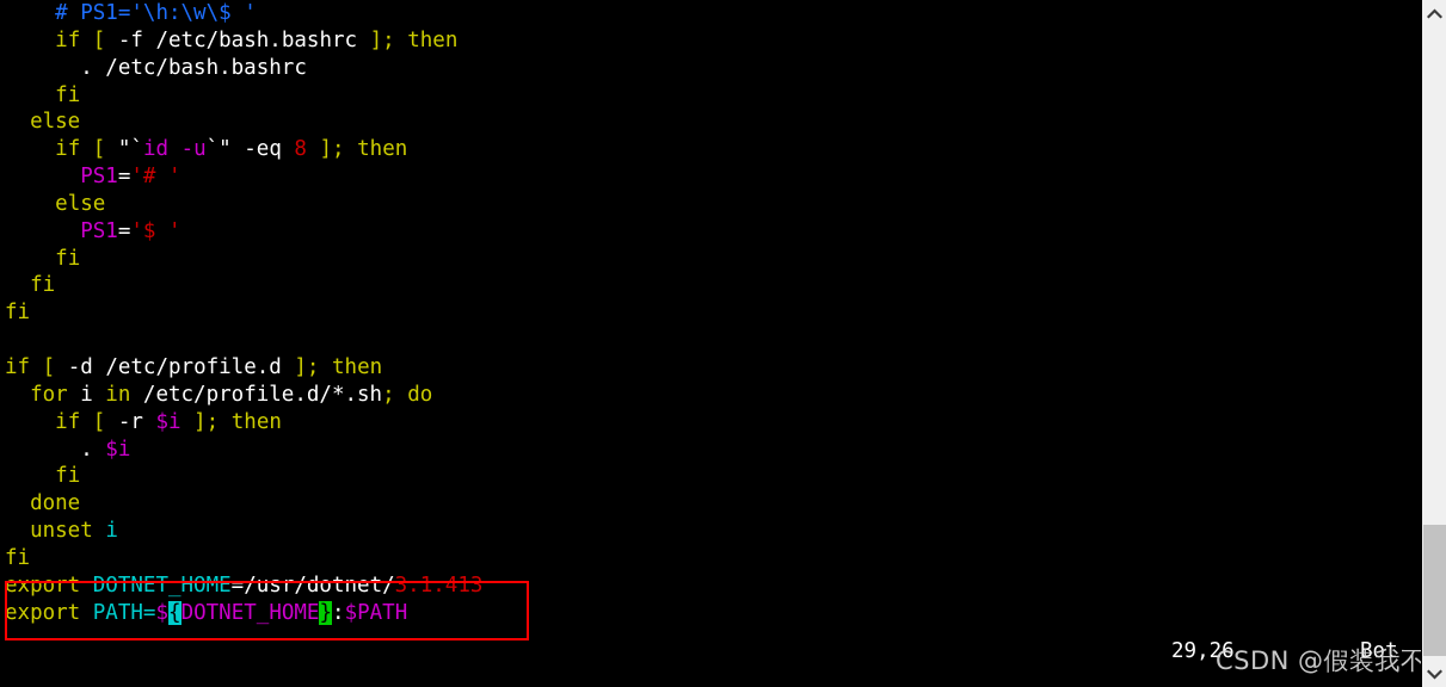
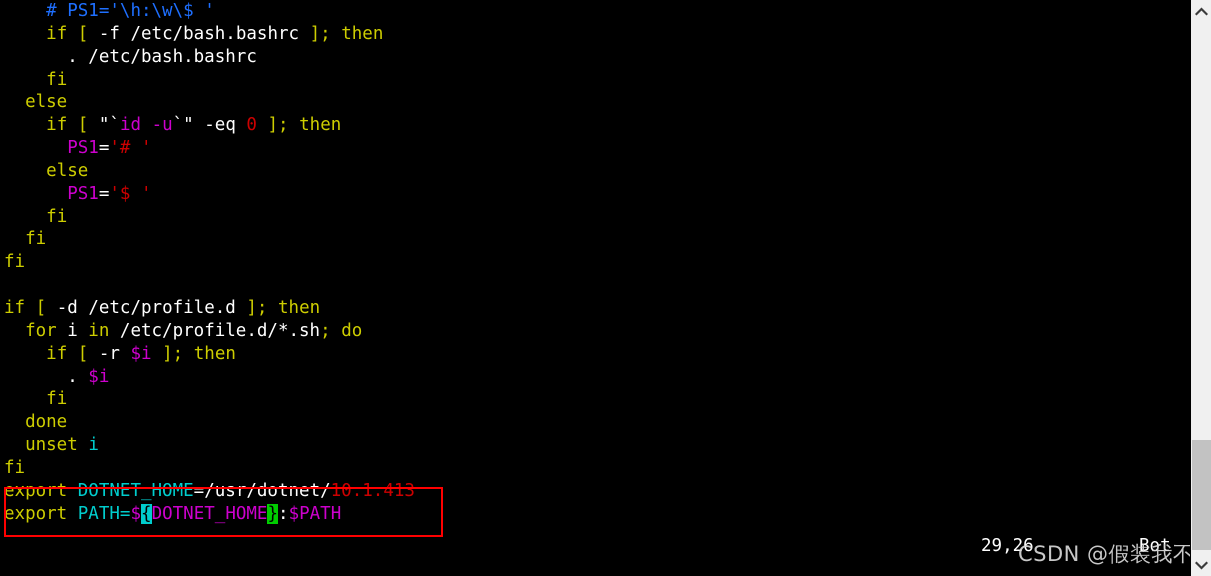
  # PS1='\h:\w\$ '
  if [ -f /etc/bash.bashrc ]; then
  . /etc/bash.bashrc
  fi
  else
- if [ "`id -u`" -eq 8 ]; then
+ if [ "`id -u`" -eq 0 ]; then
  PS1='# '
  else
  PS1='$ '
  fi
  fi
  fi
  if [ -d /etc/profile.d ]; then
  for i in /etc/profile.d/*.sh; do
  if [ -r $i ]; then
  . $i
  fi
  done
  unset i
  fi
- export DOTNET_HOME=/usr/dotnet/3.1.413
+ export DOTNET_HOME=/usr/dotnet/10.1.413
  export PATH=${DOTNET_HOME}:$PATH
  29,26
  Bot
  CSDN @假装我不
